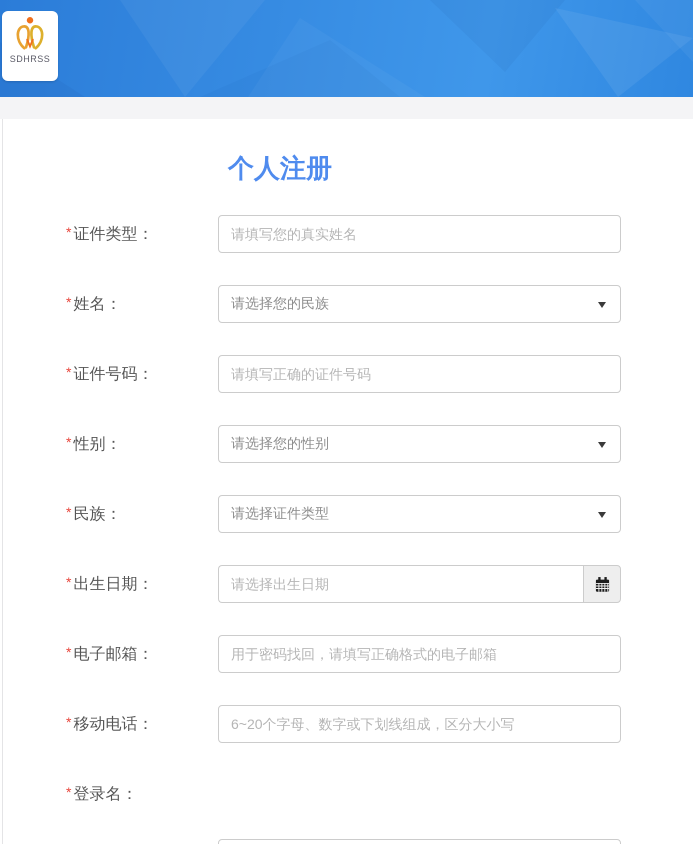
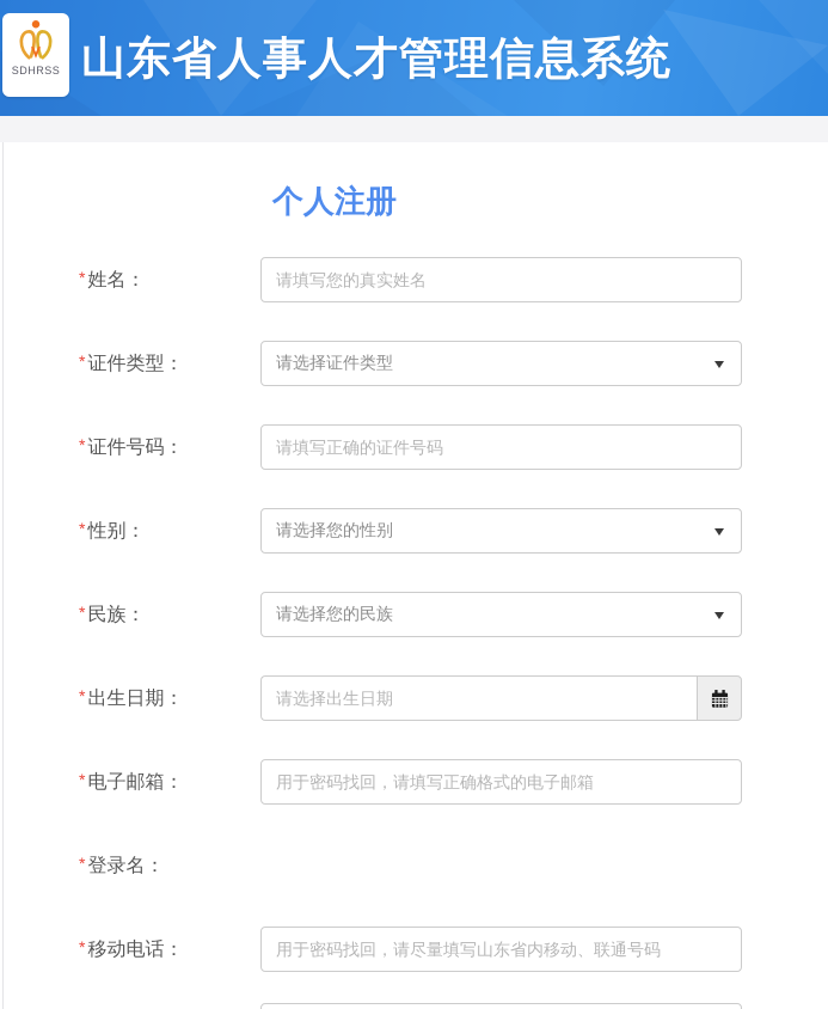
  SDHRSS
+ 山东省人事人才管理信息系统
  个人注册
  *
- 证件类型：
+ 姓名：
  请填写您的真实姓名
  *
- 姓名：
+ 证件类型：
- 请选择您的民族
+ 请选择证件类型
  *
  证件号码：
  请填写正确的证件号码
  *
  性别：
  请选择您的性别
  *
  民族：
- 请选择证件类型
+ 请选择您的民族
  *
  出生日期：
  请选择出生日期
  *
  电子邮箱：
  用于密码找回，请填写正确格式的电子邮箱
  *
- 移动电话：
+ 登录名：
- 6~20个字母、数字或下划线组成，区分大小写
  *
- 登录名：
+ 移动电话：
+ 用于密码找回，请尽量填写山东省内移动、联通号码
